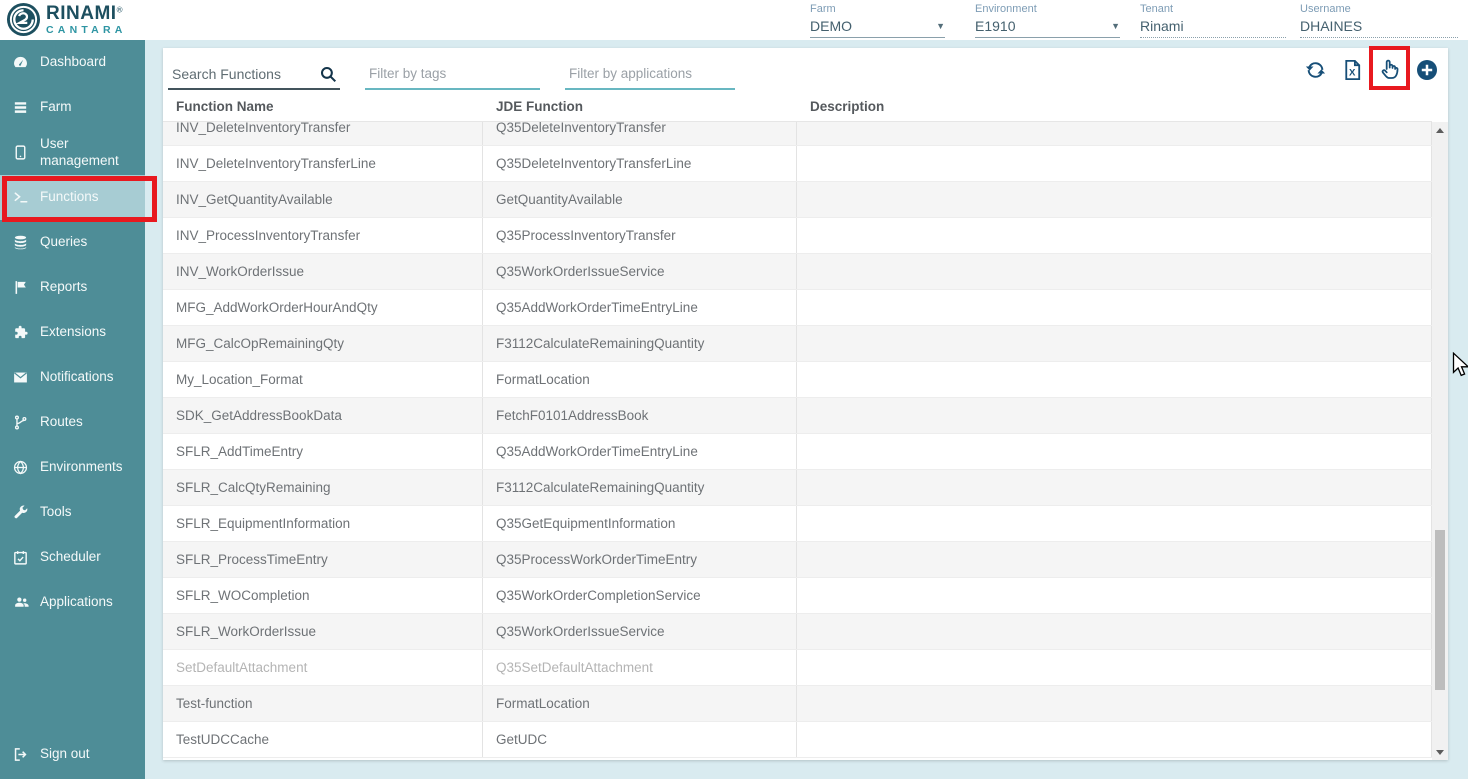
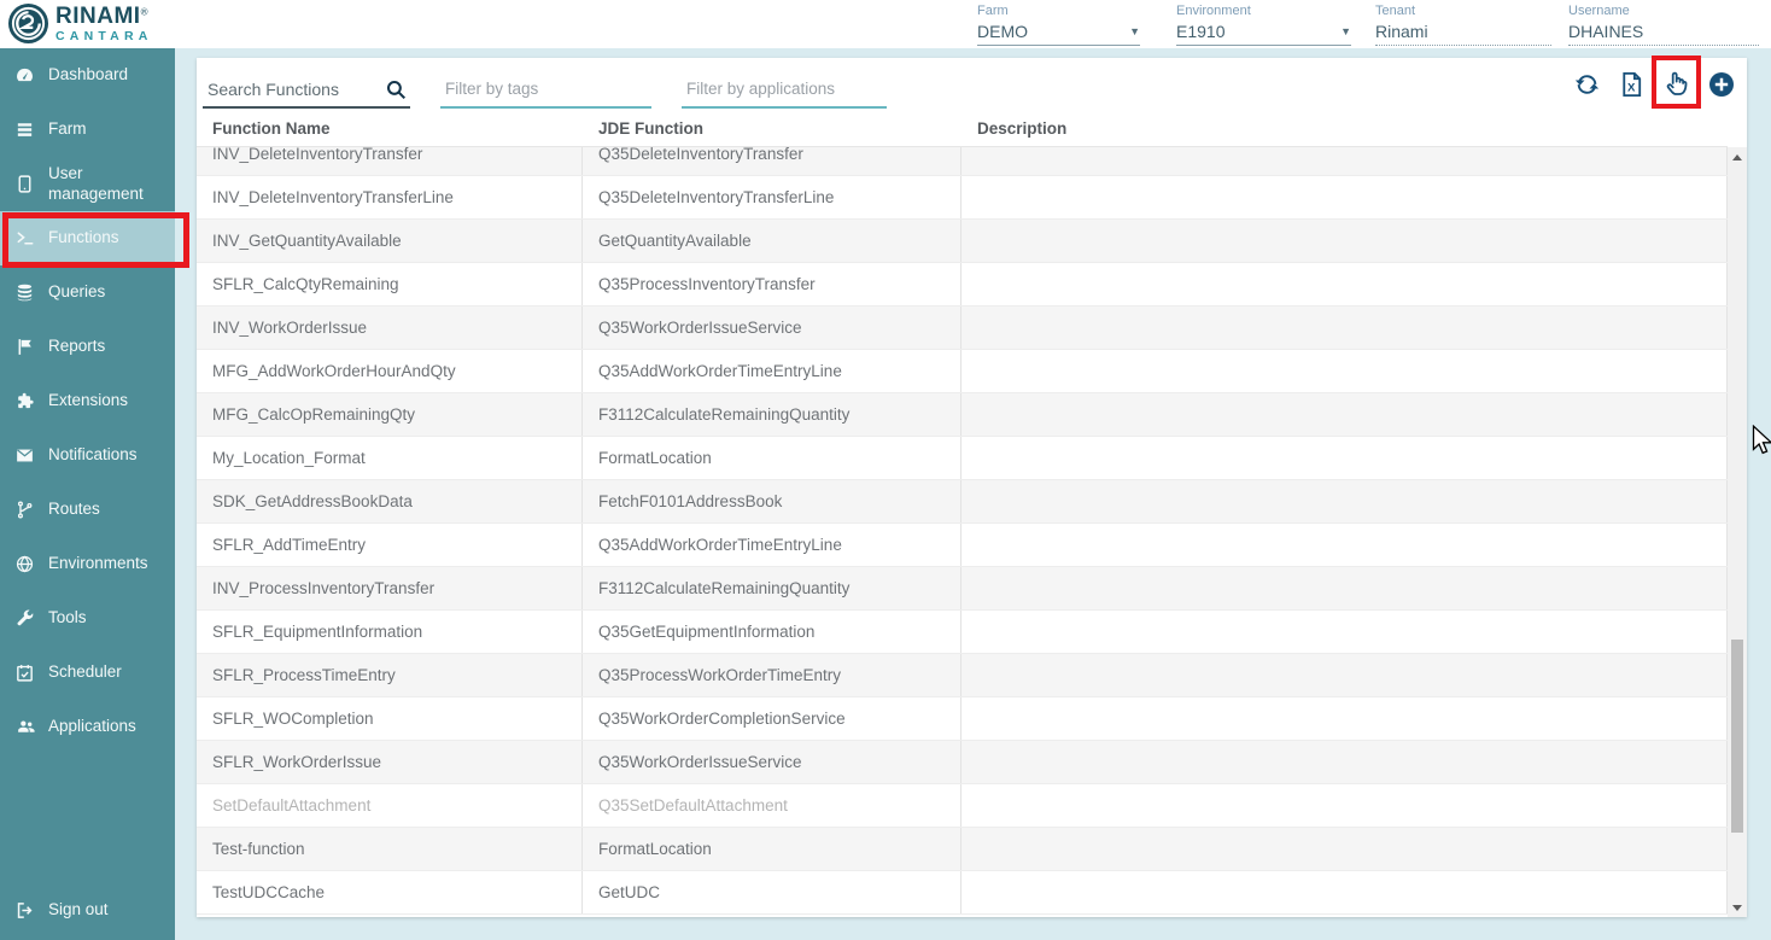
  RINAMI®
  CANTARA
  Farm
  DEMO
  ▼
  Environment
  E1910
  ▼
  Tenant
  Rinami
  Username
  DHAINES
  Dashboard
  Farm
  User management
  Functions
  Queries
  Reports
  Extensions
  Notifications
  Routes
  Environments
  Tools
  Scheduler
  Applications
  Sign out
  Search Functions
  Filter by tags
  Filter by applications
  X
  Function Name
  JDE Function
  Description
  INV_DeleteInventoryTransfer
  Q35DeleteInventoryTransfer
  INV_DeleteInventoryTransferLine
  Q35DeleteInventoryTransferLine
  INV_GetQuantityAvailable
  GetQuantityAvailable
- INV_ProcessInventoryTransfer
+ SFLR_CalcQtyRemaining
  Q35ProcessInventoryTransfer
  INV_WorkOrderIssue
  Q35WorkOrderIssueService
  MFG_AddWorkOrderHourAndQty
  Q35AddWorkOrderTimeEntryLine
  MFG_CalcOpRemainingQty
  F3112CalculateRemainingQuantity
  My_Location_Format
  FormatLocation
  SDK_GetAddressBookData
  FetchF0101AddressBook
  SFLR_AddTimeEntry
  Q35AddWorkOrderTimeEntryLine
- SFLR_CalcQtyRemaining
+ INV_ProcessInventoryTransfer
  F3112CalculateRemainingQuantity
  SFLR_EquipmentInformation
  Q35GetEquipmentInformation
  SFLR_ProcessTimeEntry
  Q35ProcessWorkOrderTimeEntry
  SFLR_WOCompletion
  Q35WorkOrderCompletionService
  SFLR_WorkOrderIssue
  Q35WorkOrderIssueService
  SetDefaultAttachment
  Q35SetDefaultAttachment
  Test-function
  FormatLocation
  TestUDCCache
  GetUDC
